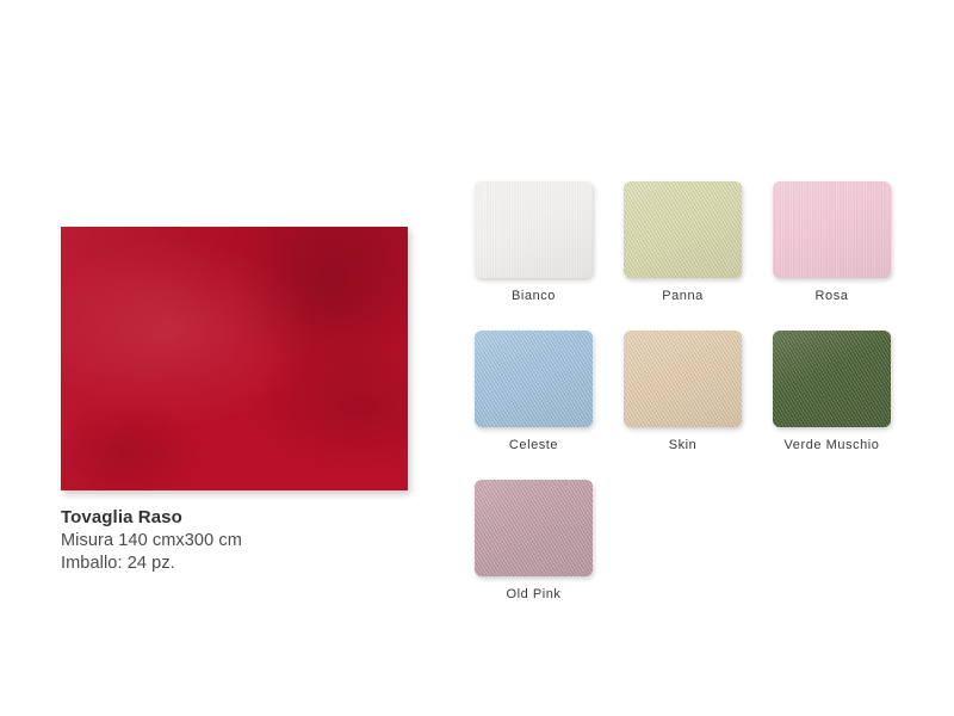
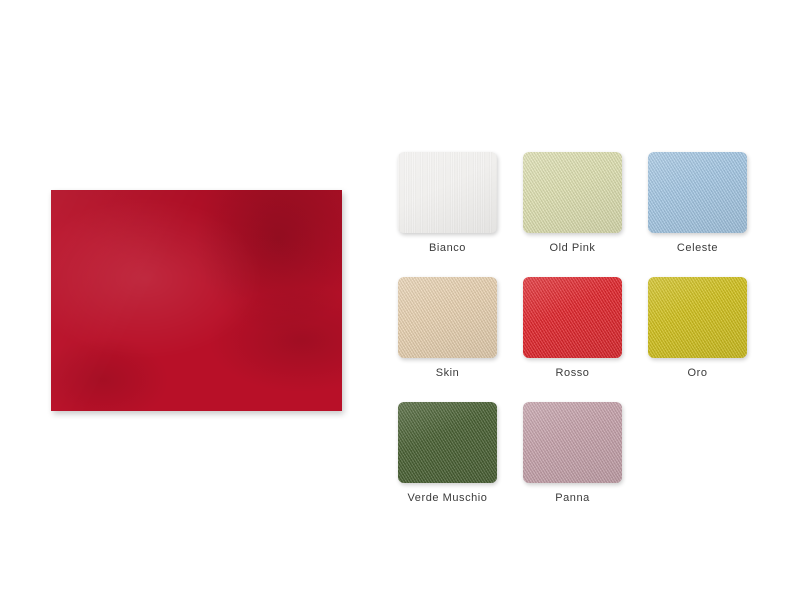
- Tovaglia Raso
- Misura 140 cmx300 cm
- Imballo: 24 pz.
  Bianco
- Panna
+ Old Pink
- Rosa
  Celeste
  Skin
+ Rosso
+ Oro
  Verde Muschio
- Old Pink
+ Panna
